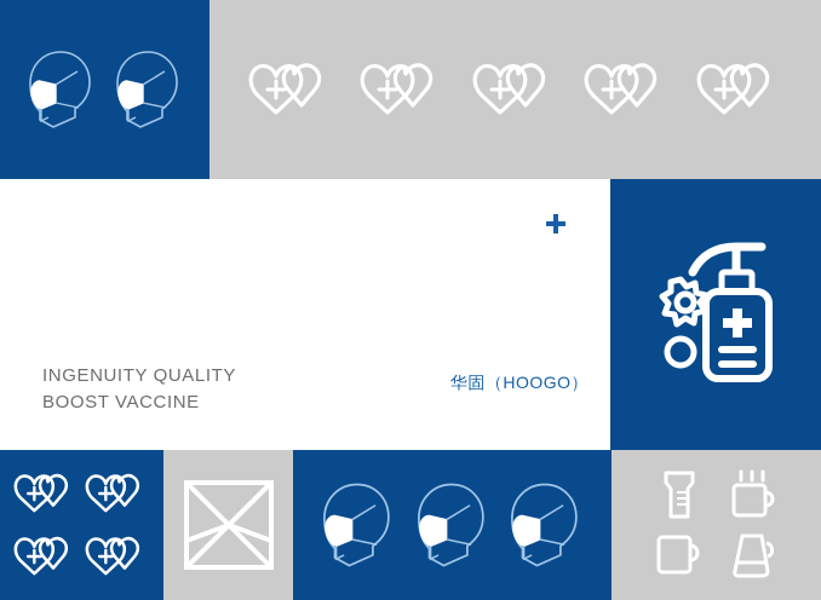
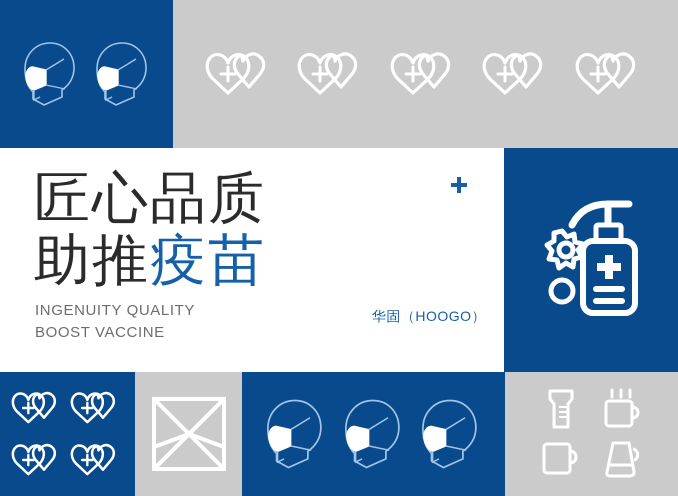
+ 匠心品质
+ 助推疫苗
  INGENUITY QUALITY
  BOOST VACCINE
  华固（HOOGO）
